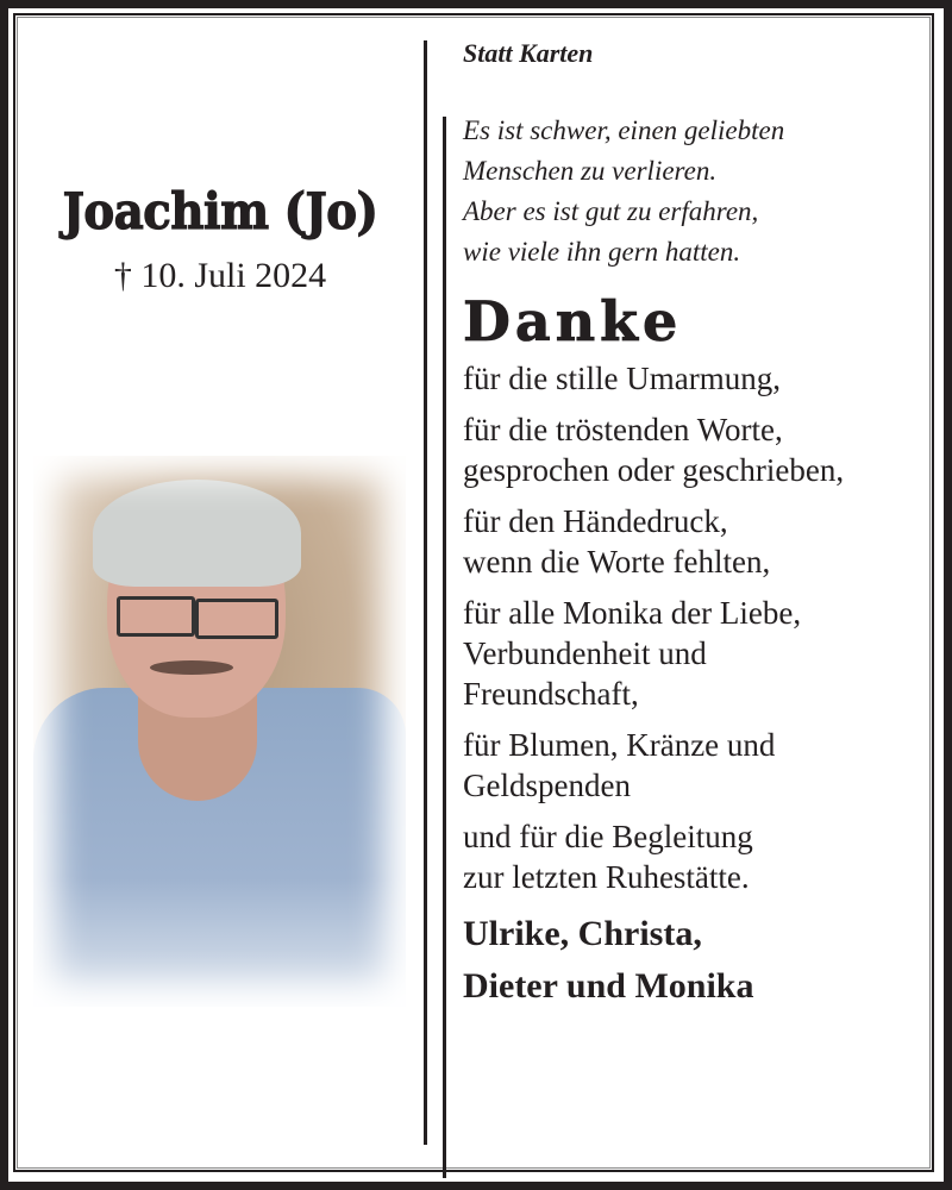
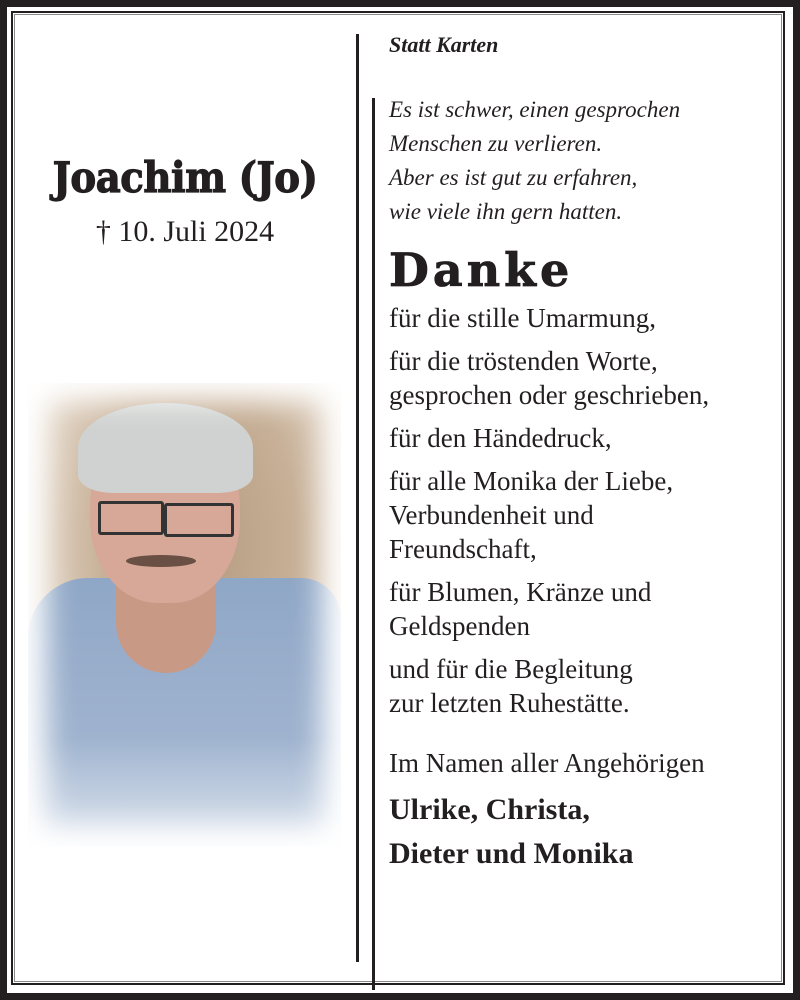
  Joachim (Jo)
  † 10. Juli 2024
  Statt Karten
- Es ist schwer, einen geliebten
+ Es ist schwer, einen gesprochen
  Menschen zu verlieren.
  Aber es ist gut zu erfahren,
  wie viele ihn gern hatten.
  Danke
  für die stille Umarmung,
  für die tröstenden Worte,
  gesprochen oder geschrieben,
  für den Händedruck,
- wenn die Worte fehlten,
  für alle Monika der Liebe,
  Verbundenheit und
  Freundschaft,
  für Blumen, Kränze und
  Geldspenden
  und für die Begleitung
  zur letzten Ruhestätte.
+ Im Namen aller Angehörigen
  Ulrike, Christa,
  Dieter und Monika
